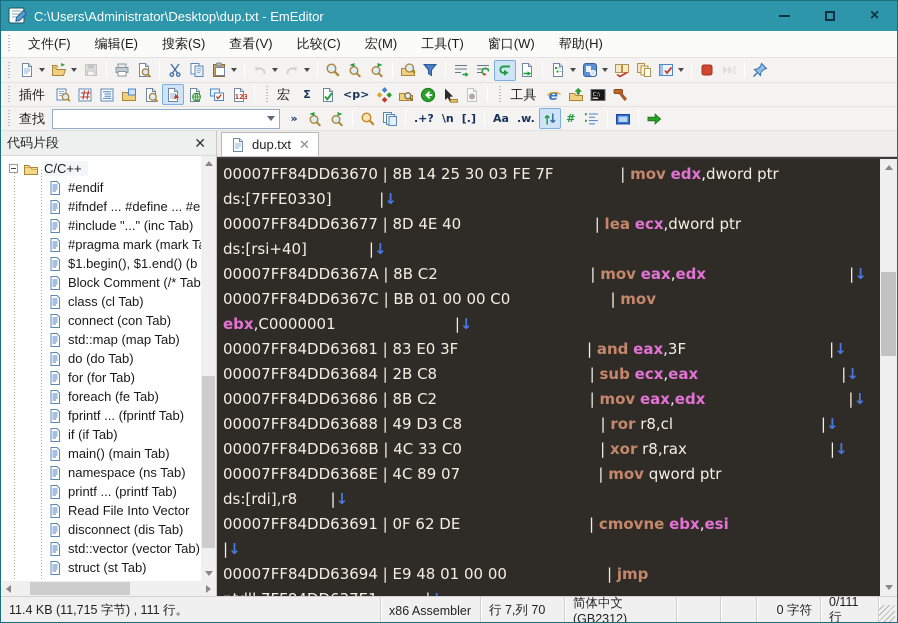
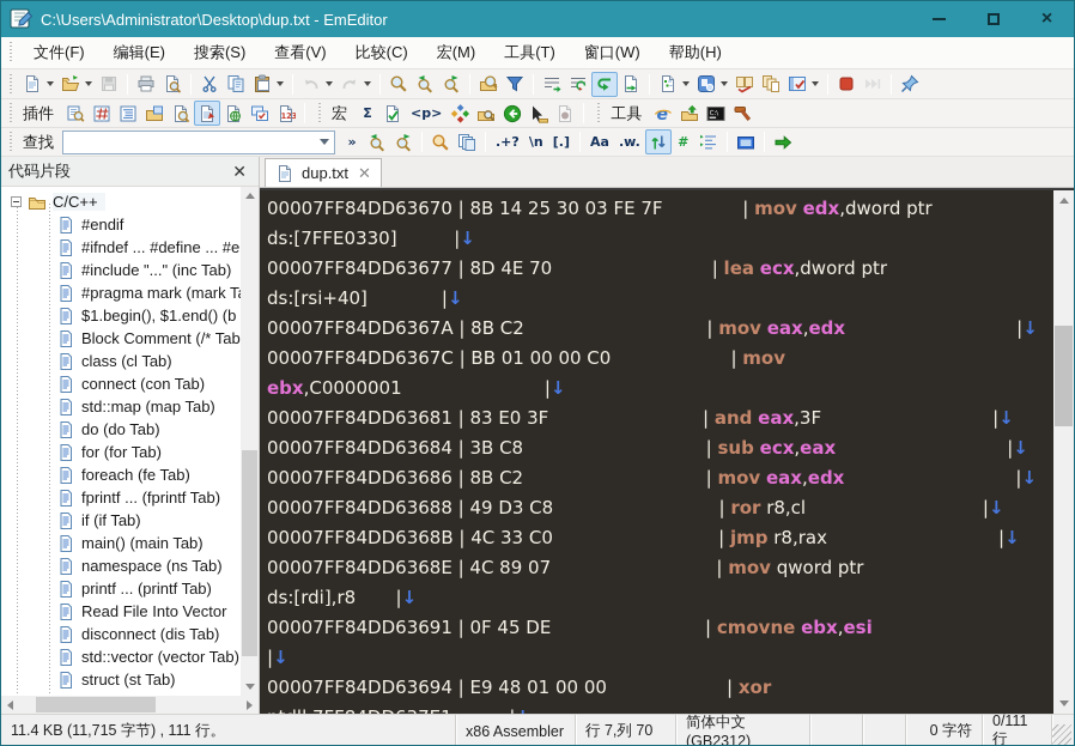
  C:\Users\Administrator\Desktop\dup.txt - EmEditor
  ×
  文件(F)
  编辑(E)
  搜索(S)
  查看(V)
  比较(C)
  宏(M)
  工具(T)
  窗口(W)
  帮助(H)
  插件
  123
  宏
  Σ
  <p>
  工具
  e
  查找
  »
  .+?
  \n
  [.]
  Aa
  .w.
  #
  代码片段
  ✕
  C/C++
  #endif
  #ifndef ... #define ... #e
  #include "..." (inc Tab)
  #pragma mark (mark T
  $1.begin(), $1.end() (b
  Block Comment (/* Tab
  class (cl Tab)
  connect (con Tab)
  std::map (map Tab)
  do (do Tab)
  for (for Tab)
  foreach (fe Tab)
  fprintf ... (fprintf Tab)
  if (if Tab)
  main() (main Tab)
  namespace (ns Tab)
  printf ... (printf Tab)
  Read File Into Vector
  disconnect (dis Tab)
  std::vector (vector Tab)
  struct (st Tab)
  dup.txt
  ✕
  00007FF84DD63670 | 8B 14 25 30 03 FE 7F | mov edx,dword ptr
  ds:[7FFE0330] |↓
- 00007FF84DD63677 | 8D 4E 40 | lea ecx,dword ptr
+ 00007FF84DD63677 | 8D 4E 70 | lea ecx,dword ptr
  ds:[rsi+40] |↓
  00007FF84DD6367A | 8B C2 | mov eax,edx |↓
  00007FF84DD6367C | BB 01 00 00 C0 | mov
  ebx,C0000001 |↓
  00007FF84DD63681 | 83 E0 3F | and eax,3F |↓
- 00007FF84DD63684 | 2B C8 | sub ecx,eax |↓
+ 00007FF84DD63684 | 3B C8 | sub ecx,eax |↓
  00007FF84DD63686 | 8B C2 | mov eax,edx |↓
  00007FF84DD63688 | 49 D3 C8 | ror r8,cl |↓
- 00007FF84DD6368B | 4C 33 C0 | xor r8,rax |↓
+ 00007FF84DD6368B | 4C 33 C0 | jmp r8,rax |↓
  00007FF84DD6368E | 4C 89 07 | mov qword ptr
  ds:[rdi],r8 |↓
- 00007FF84DD63691 | 0F 62 DE | cmovne ebx,esi
+ 00007FF84DD63691 | 0F 45 DE | cmovne ebx,esi
  |↓
- 00007FF84DD63694 | E9 48 01 00 00 | jmp
+ 00007FF84DD63694 | E9 48 01 00 00 | xor
  11.4 KB (11,715 字节) , 111 行。
  x86 Assembler
  行 7,列 70
  简体中文(GB2312)
  0 字符
  0/111 行
